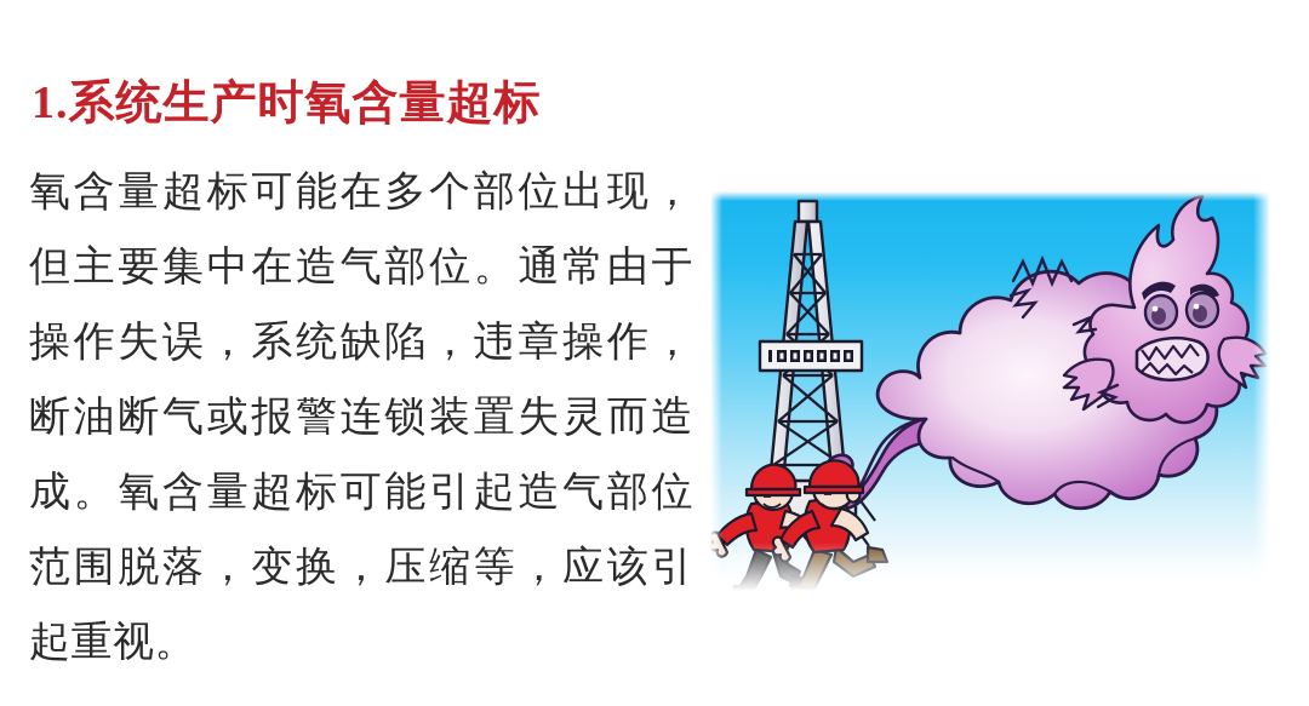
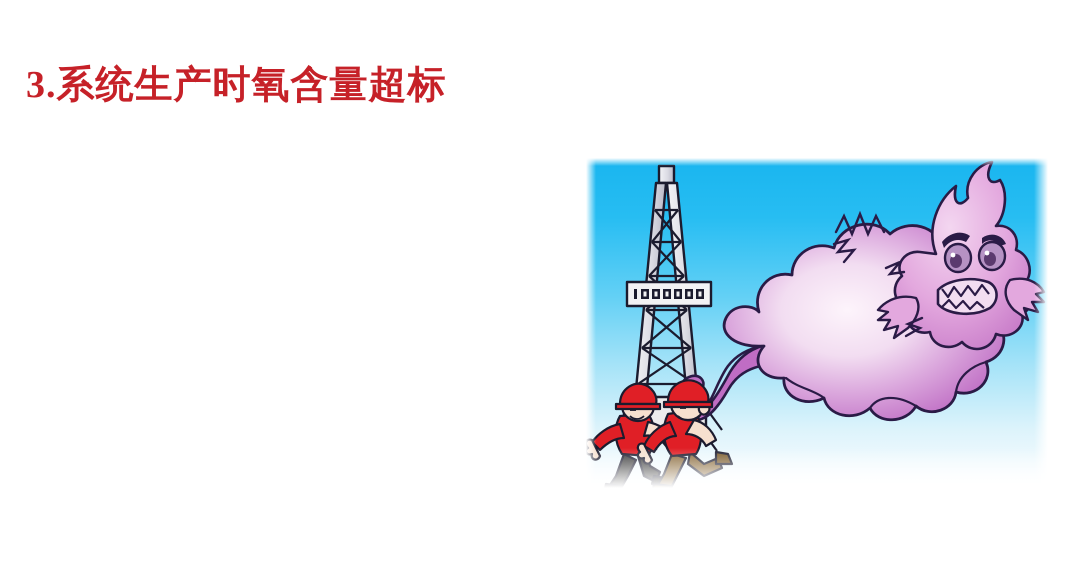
- 1.系统生产时氧含量超标
+ 3.系统生产时氧含量超标
- 氧含量超标可能在多个部位出现，但主要集中在造气部位。通常由于操作失误，系统缺陷，违章操作，断油断气或报警连锁装置失灵而造成。氧含量超标可能引起造气部位范围脱落，变换，压缩等，应该引起重视。
